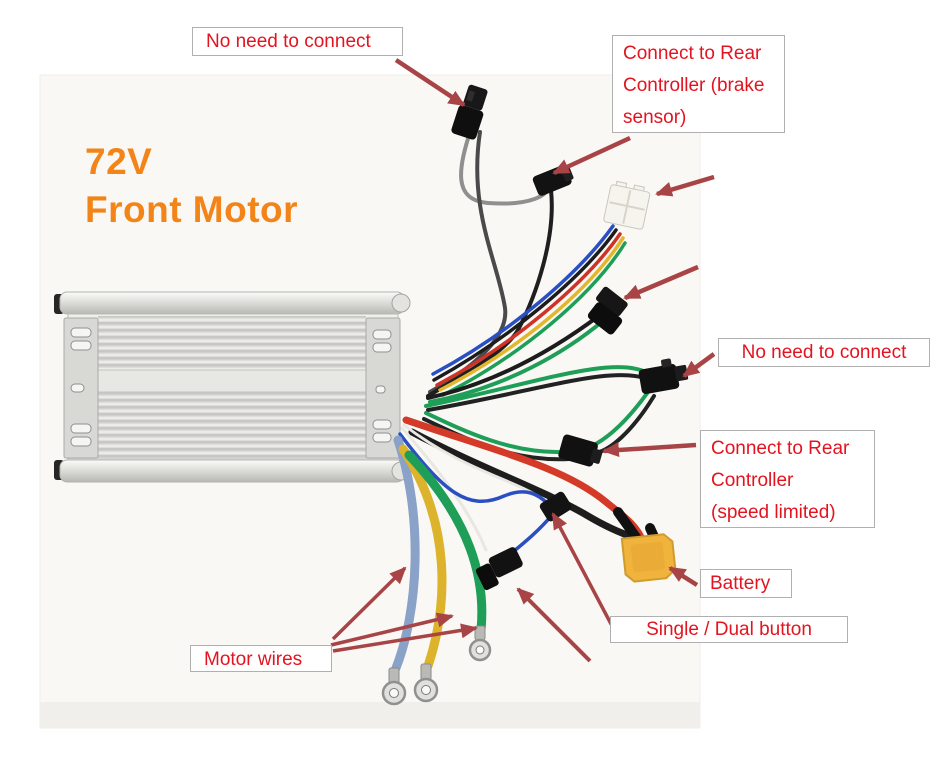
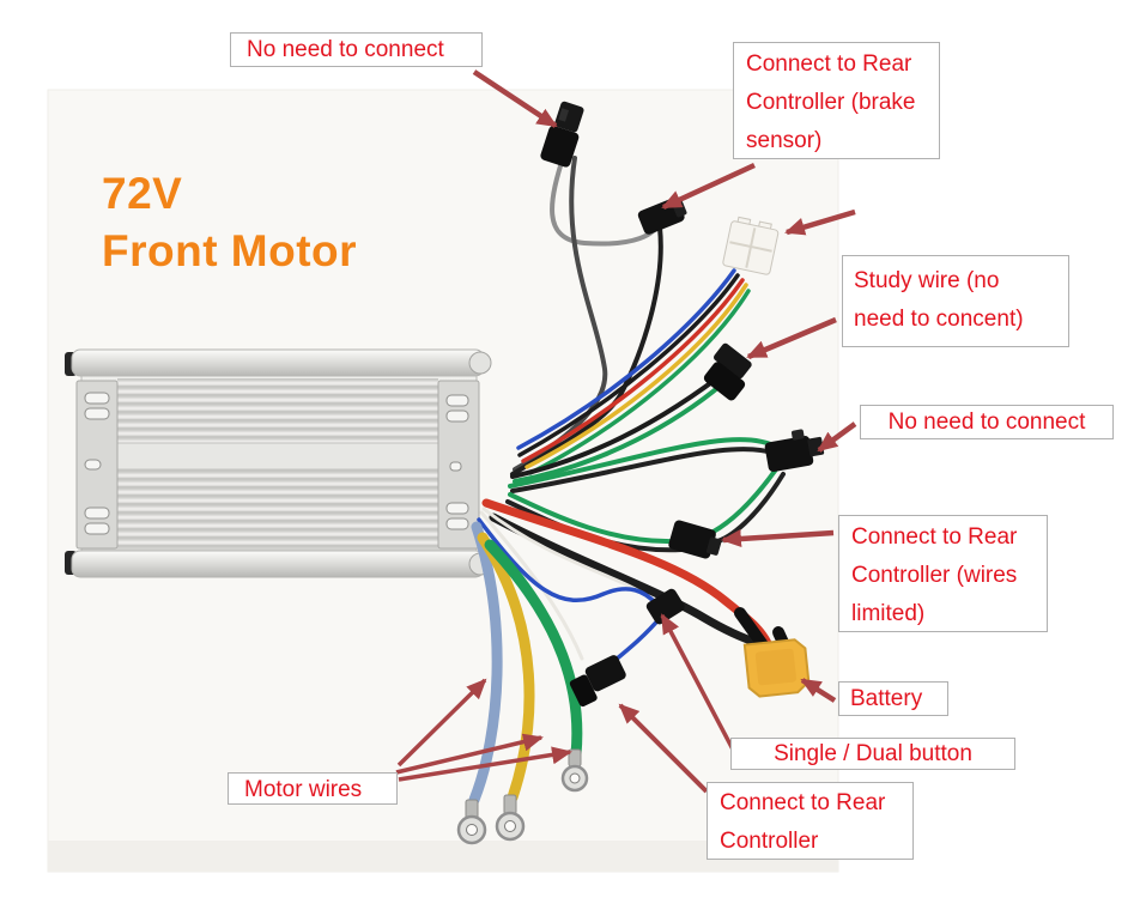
  72V
  Front Motor
  No need to connect
  Connect to Rear Controller (brake sensor)
+ Study wire (no need to concent)
  No need to connect
- Connect to Rear Controller (speed limited)
+ Connect to Rear Controller (wires limited)
  Battery
  Single / Dual button
+ Connect to Rear Controller
  Motor wires
